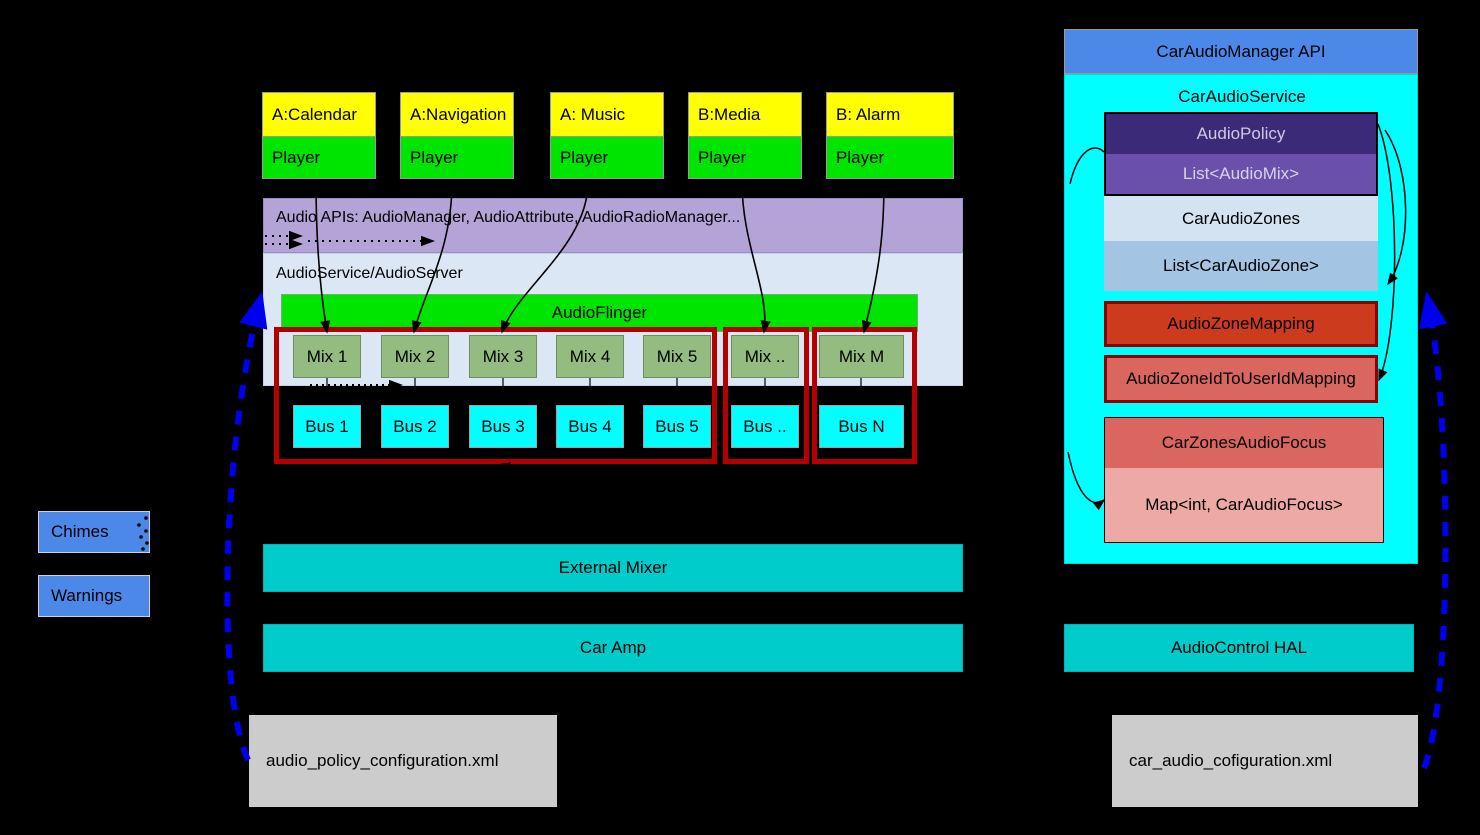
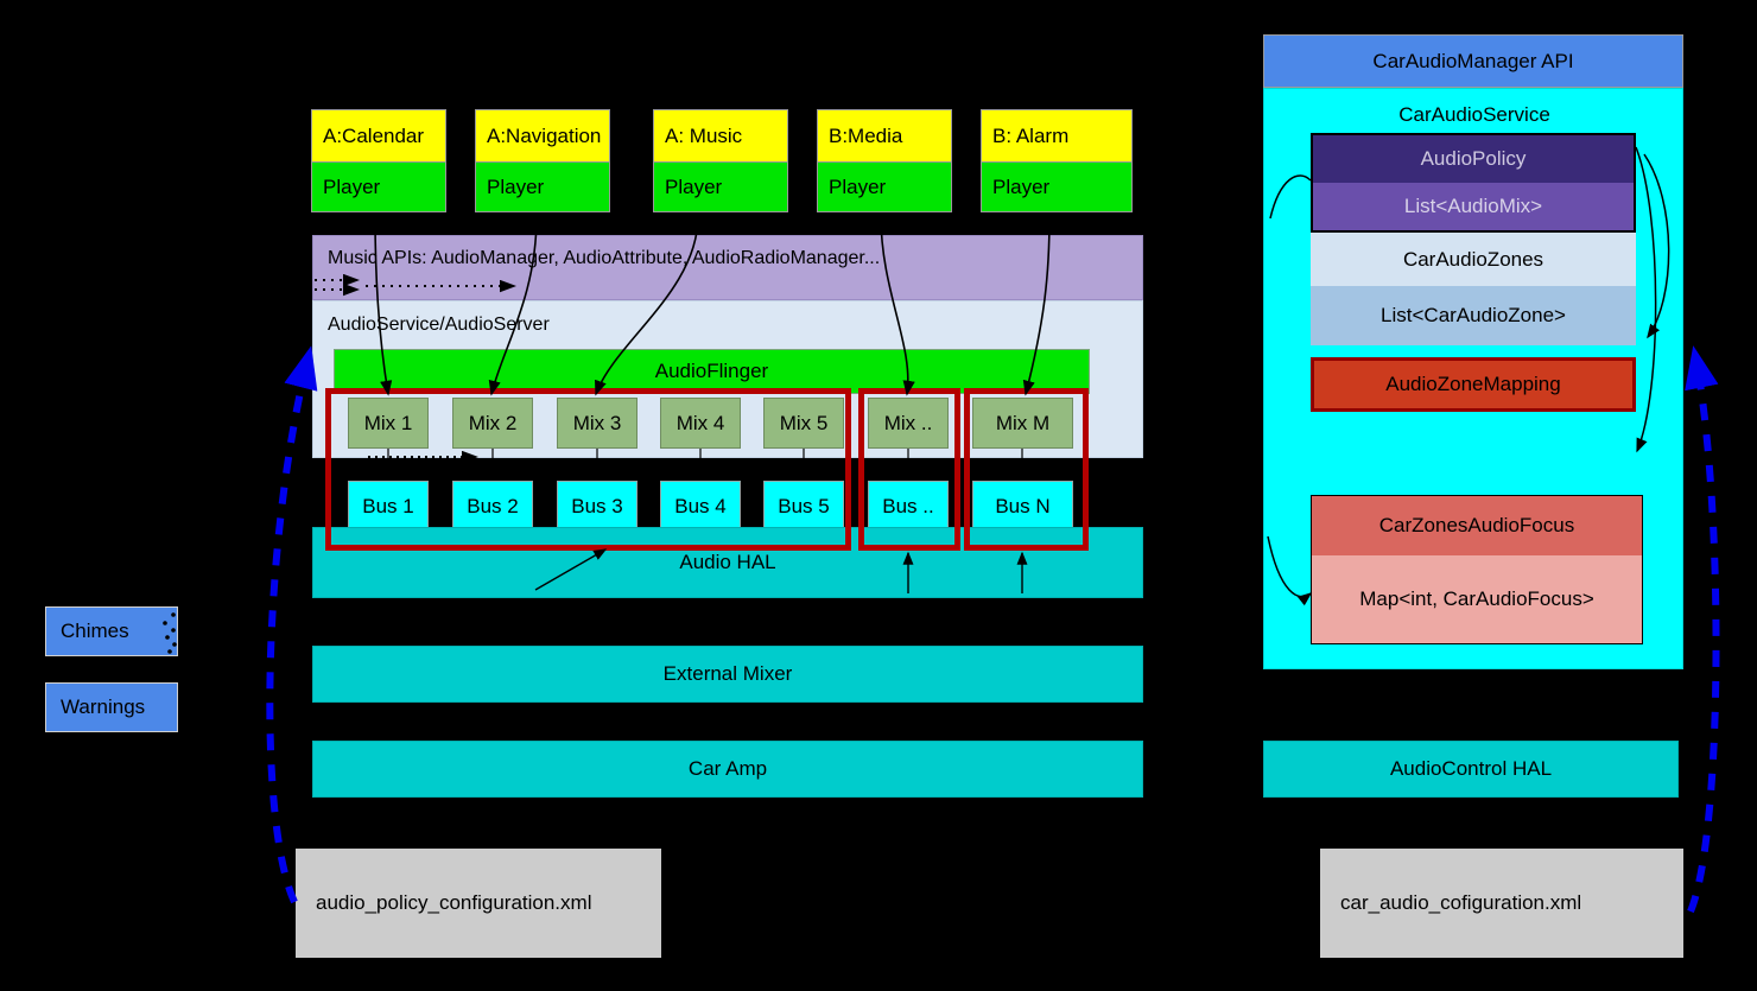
  A:Calendar
  Player
  A:Navigation
  Player
  A: Music
  Player
  B:Media
  Player
  B: Alarm
  Player
- Audio APIs: AudioManager, AudioAttribute, AudioRadioManager...
+ Music APIs: AudioManager, AudioAttribute, AudioRadioManager...
  AudioService/AudioServer
  AudioFlinger
  Mix 1
  Mix 2
  Mix 3
  Mix 4
  Mix 5
  Mix ..
  Mix M
  Bus 1
  Bus 2
  Bus 3
  Bus 4
  Bus 5
  Bus ..
  Bus N
+ Audio HAL
  External Mixer
  Car Amp
  Chimes
  Warnings
  CarAudioManager API
  CarAudioService
  AudioPolicy
  List<AudioMix>
  CarAudioZones
  List<CarAudioZone>
  AudioZoneMapping
- AudioZoneIdToUserIdMapping
  CarZonesAudioFocus
  Map<int, CarAudioFocus>
  AudioControl HAL
  audio_policy_configuration.xml
  car_audio_cofiguration.xml
